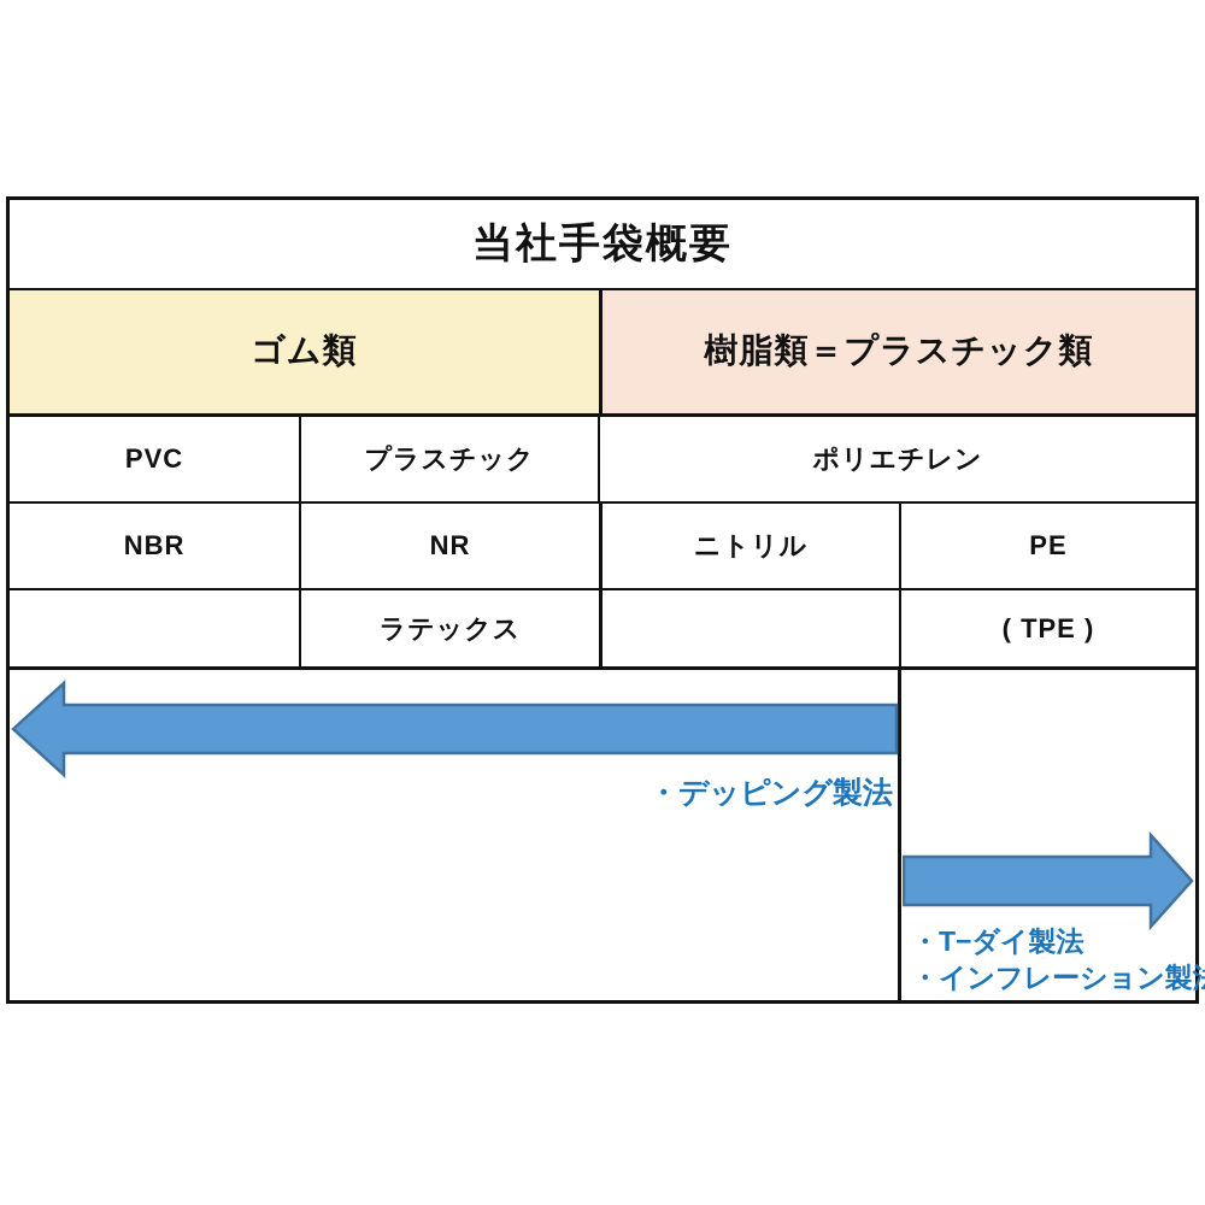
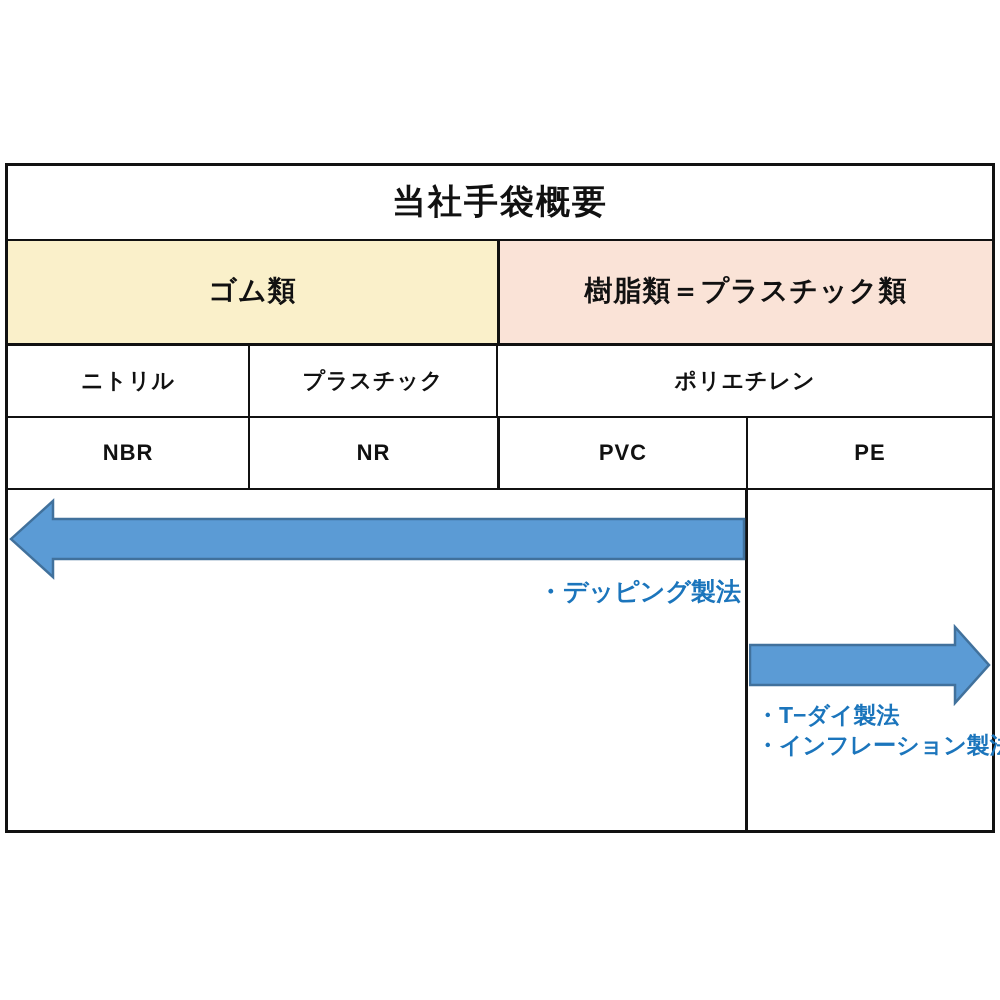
  当社手袋概要
  ゴム類
  樹脂類＝プラスチック類
- PVC
+ ニトリル
  プラスチック
  ポリエチレン
  NBR
  NR
- ニトリル
+ PVC
  PE
- ラテックス
- ( TPE )
  ・デッピング製法
  ・T−ダイ製法
  ・インフレーション製
